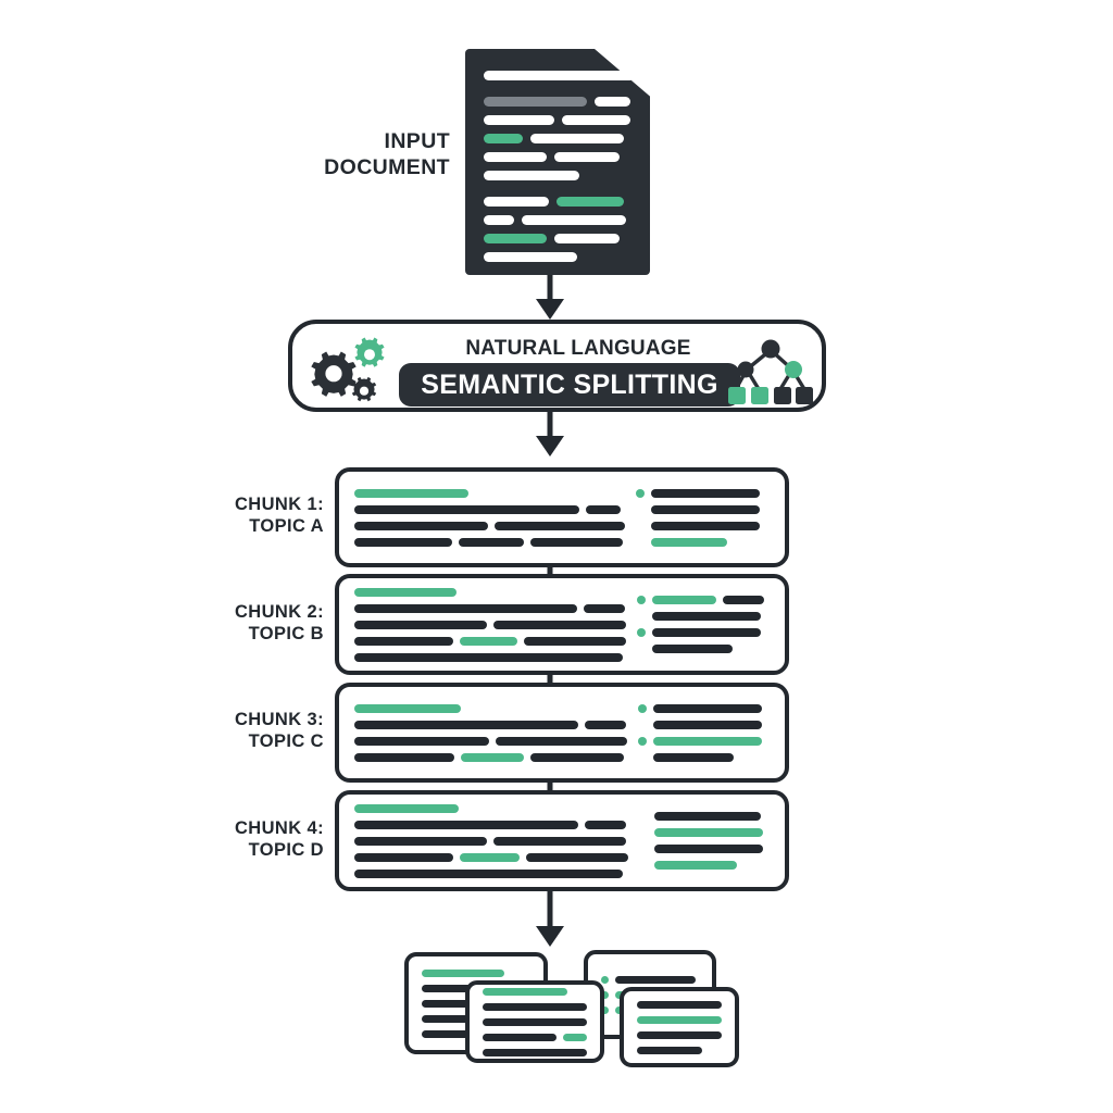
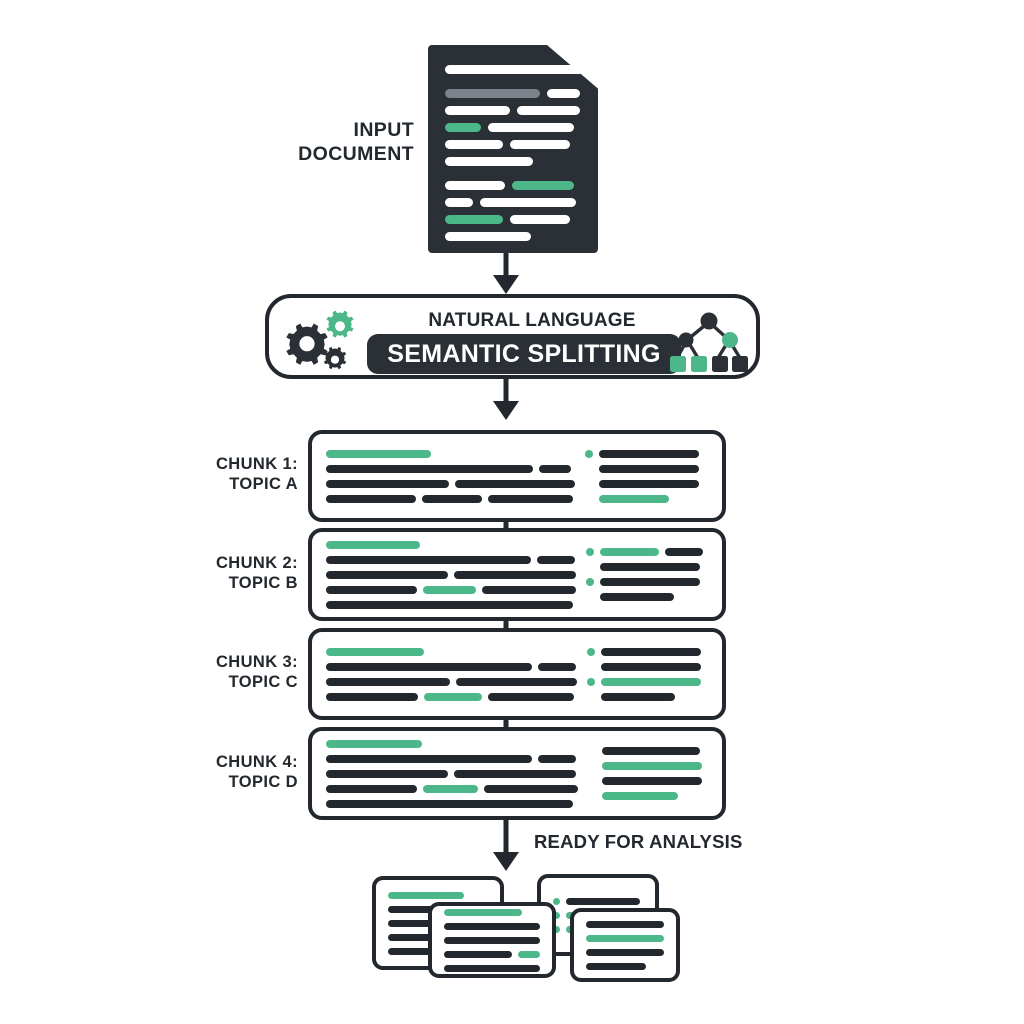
  INPUT
  DOCUMENT
  SEMANTIC SPLITTING
  CHUNK 1:
  TOPIC A
  CHUNK 2:
  TOPIC B
  CHUNK 3:
  TOPIC C
  CHUNK 4:
  TOPIC D
+ READY FOR ANALYSIS
